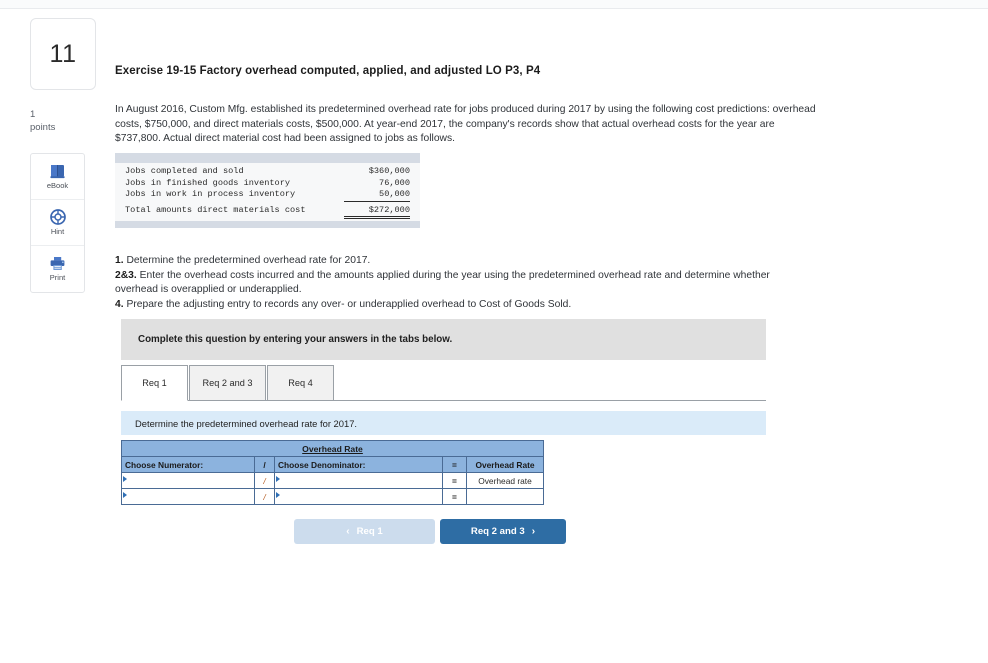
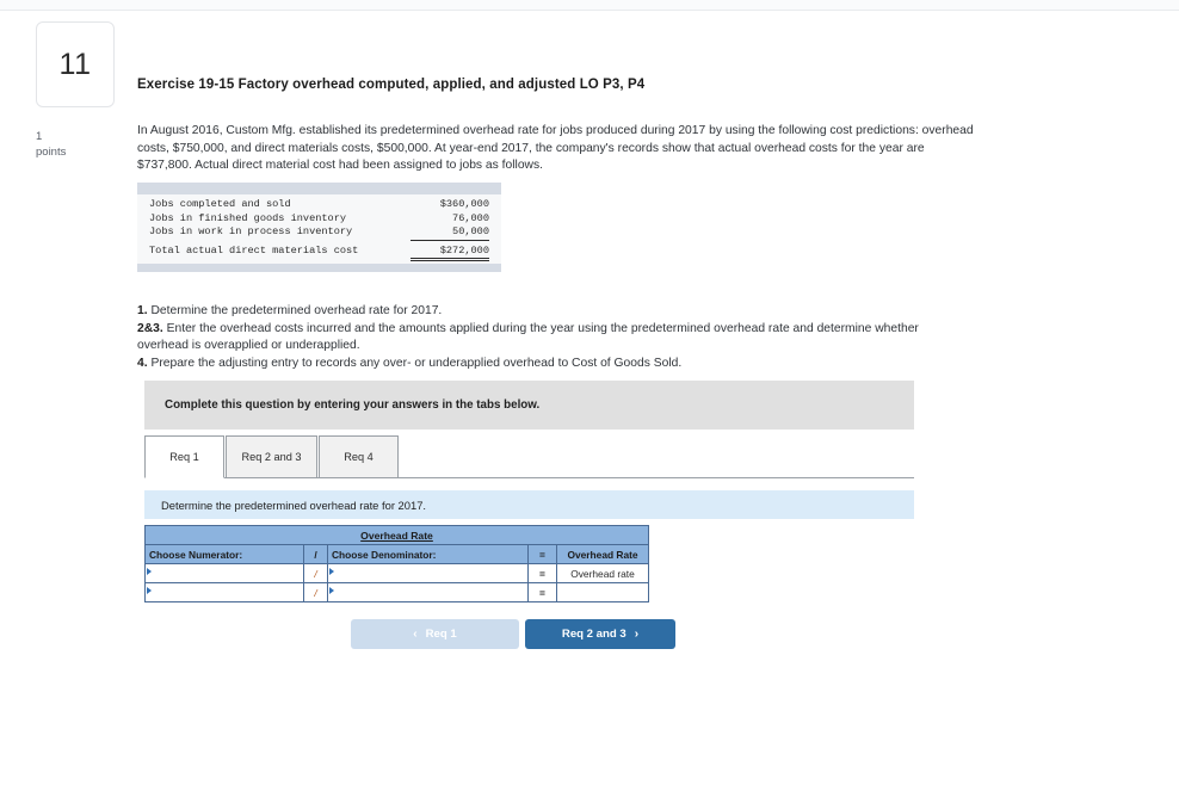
  11
  1
  points
- eBook
- Hint
- Print
  Exercise 19-15 Factory overhead computed, applied, and adjusted LO P3, P4
  In August 2016, Custom Mfg. established its predetermined overhead rate for jobs produced during 2017 by using the following cost predictions: overhead costs, $750,000, and direct materials costs, $500,000. At year-end 2017, the company's records show that actual overhead costs for the year are $737,800. Actual direct material cost had been assigned to jobs as follows.
  Jobs completed and sold
  $360,000
  Jobs in finished goods inventory
  76,000
  Jobs in work in process inventory
  50,000
- Total amounts direct materials cost
+ Total actual direct materials cost
  $272,000
  1. Determine the predetermined overhead rate for 2017.
  2&3. Enter the overhead costs incurred and the amounts applied during the year using the predetermined overhead rate and determine whether overhead is overapplied or underapplied.
  4. Prepare the adjusting entry to records any over- or underapplied overhead to Cost of Goods Sold.
  Complete this question by entering your answers in the tabs below.
  Req 1
  Req 2 and 3
  Req 4
  Determine the predetermined overhead rate for 2017.
  Overhead Rate
  Choose Numerator:	/	Choose Denominator:	=	Overhead Rate
  	/		=	Overhead rate
  	/		=
  ‹
  Req 1
  Req 2 and 3
  ›
